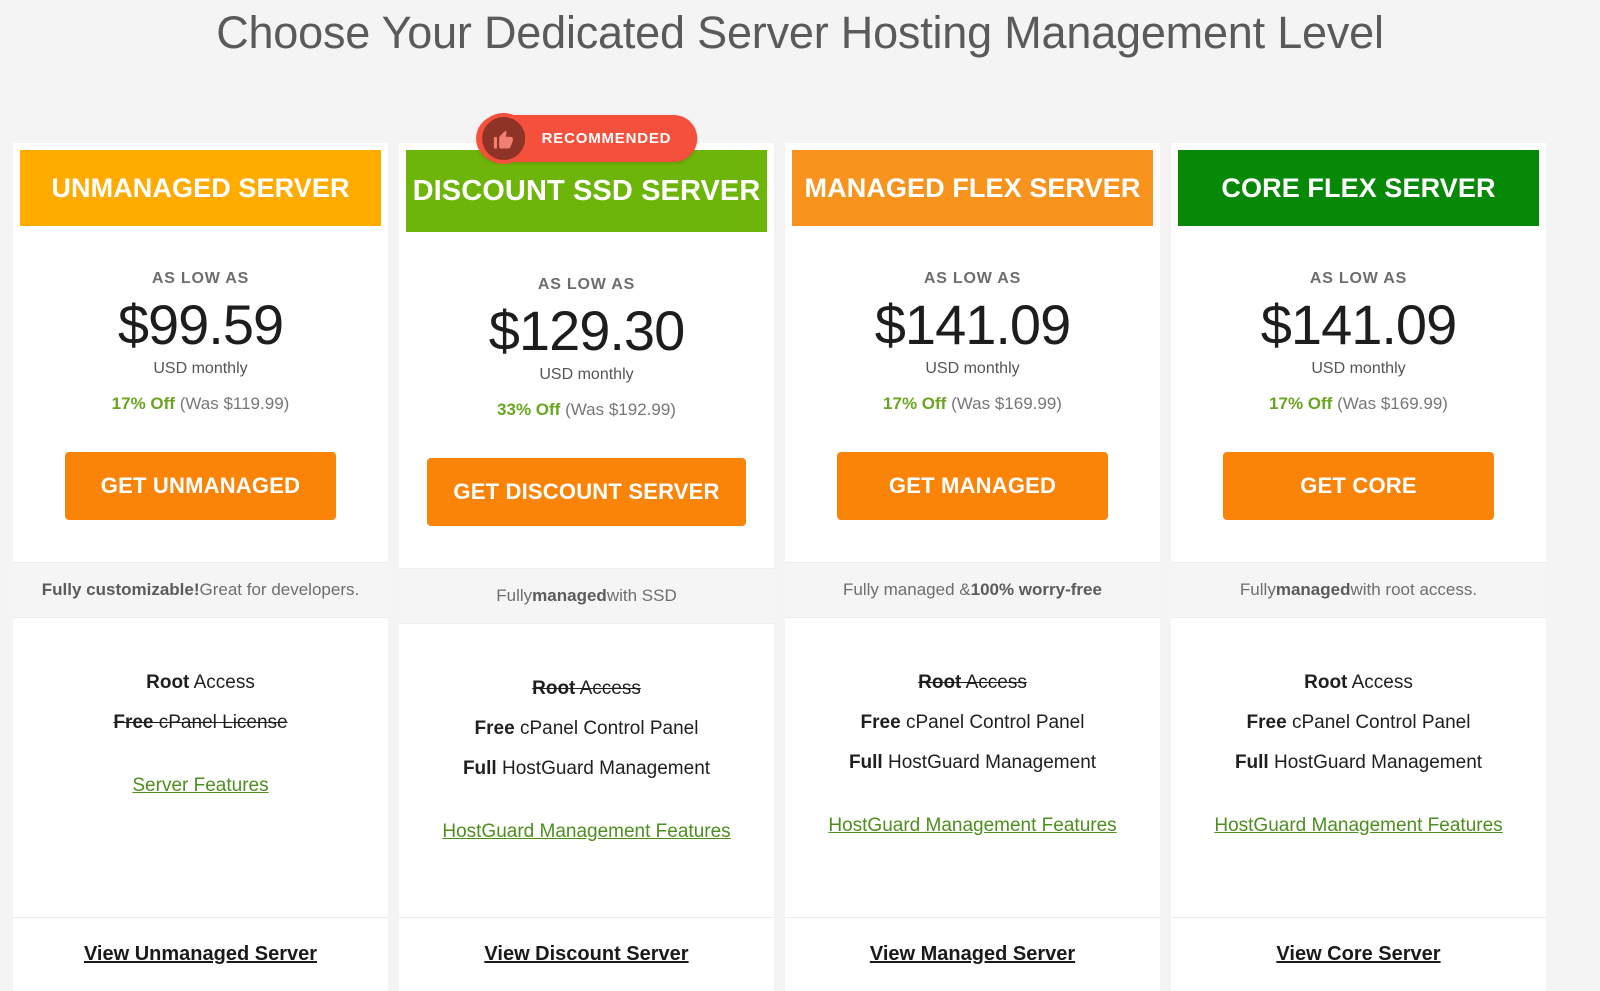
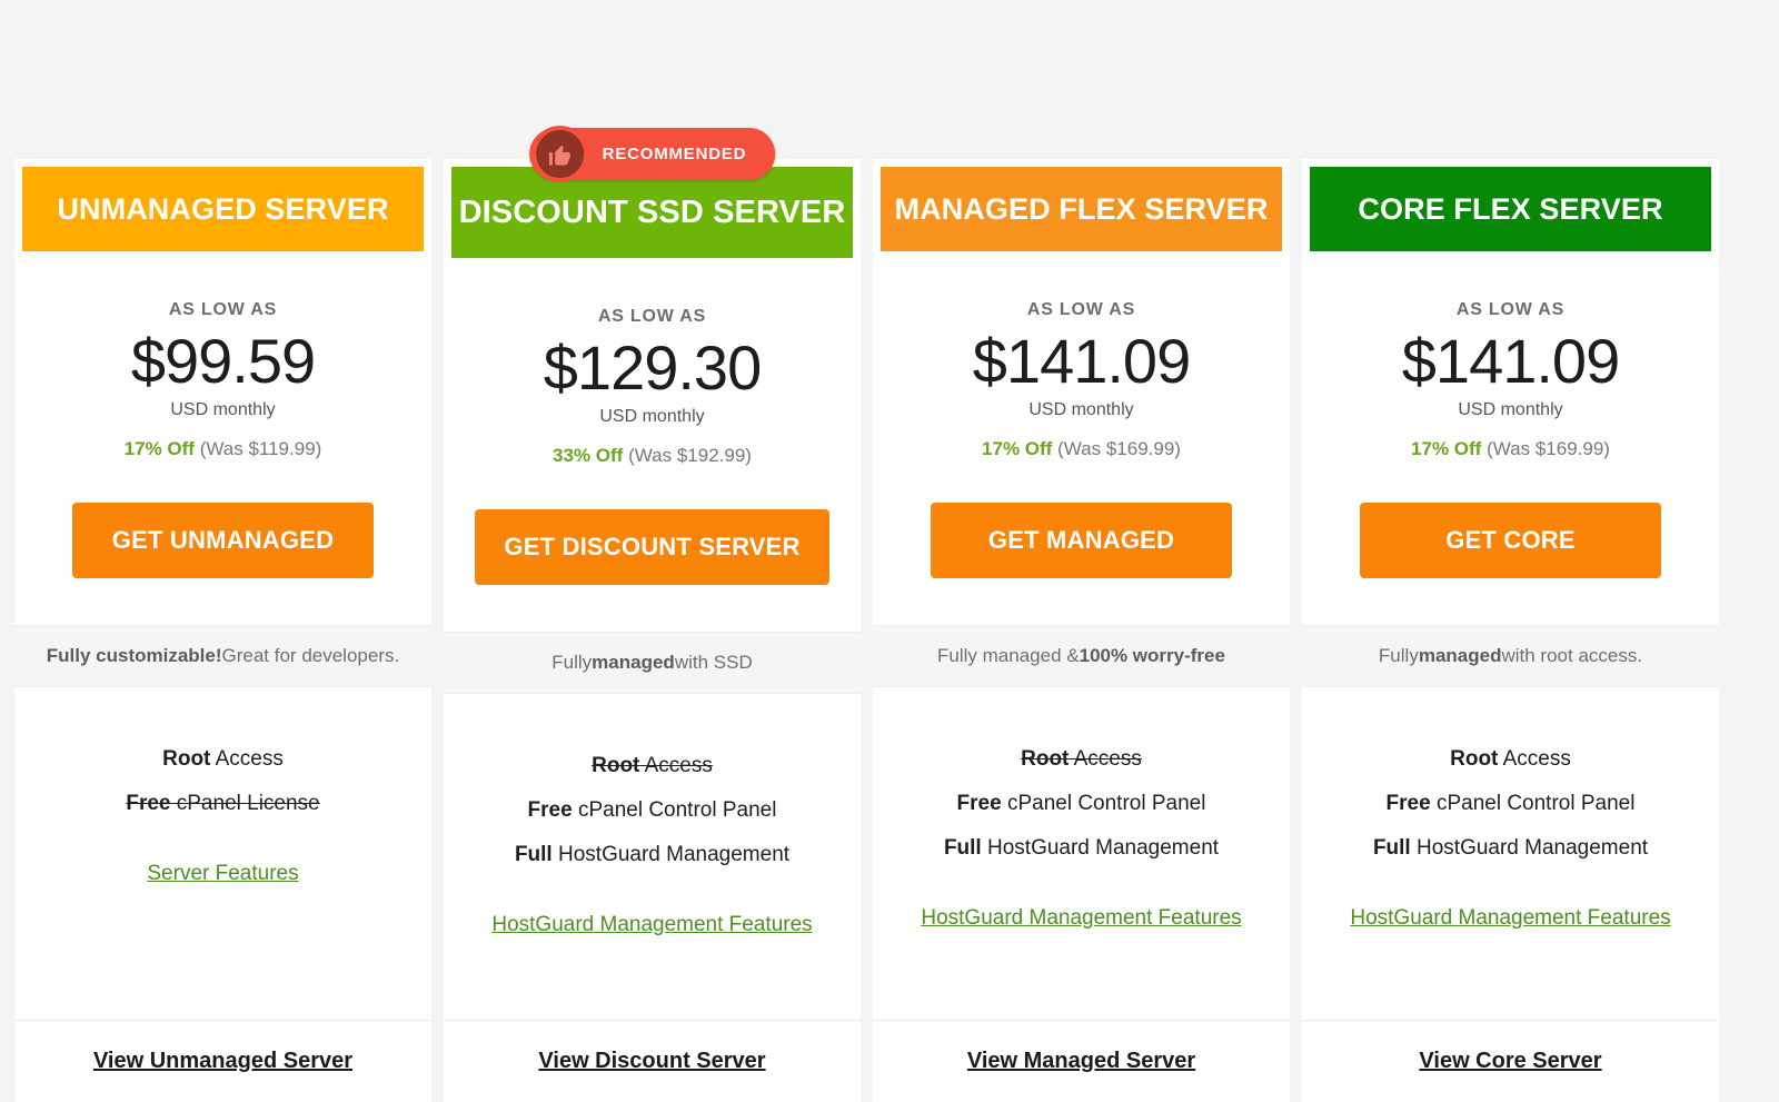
- Choose Your Dedicated Server Hosting Management Level
  UNMANAGED SERVER
  AS LOW AS
  $99.59
  USD monthly
  17% Off (Was $119.99)
  GET UNMANAGED
  Fully customizable!
  Great for developers.
  Root Access
  Free cPanel License
  Server Features
  View Unmanaged Server
  RECOMMENDED
  DISCOUNT SSD SERVER
  AS LOW AS
  $129.30
  USD monthly
  33% Off (Was $192.99)
  GET DISCOUNT SERVER
  Fully
  managed
  with SSD
  Root Access
  Free cPanel Control Panel
  Full HostGuard Management
  HostGuard Management Features
  View Discount Server
  MANAGED FLEX SERVER
  AS LOW AS
  $141.09
  USD monthly
  17% Off (Was $169.99)
  GET MANAGED
  Fully managed &
  100% worry-free
  Root Access
  Free cPanel Control Panel
  Full HostGuard Management
  HostGuard Management Features
  View Managed Server
  CORE FLEX SERVER
  AS LOW AS
  $141.09
  USD monthly
  17% Off (Was $169.99)
  GET CORE
  Fully
  managed
  with root access.
  Root Access
  Free cPanel Control Panel
  Full HostGuard Management
  HostGuard Management Features
  View Core Server
